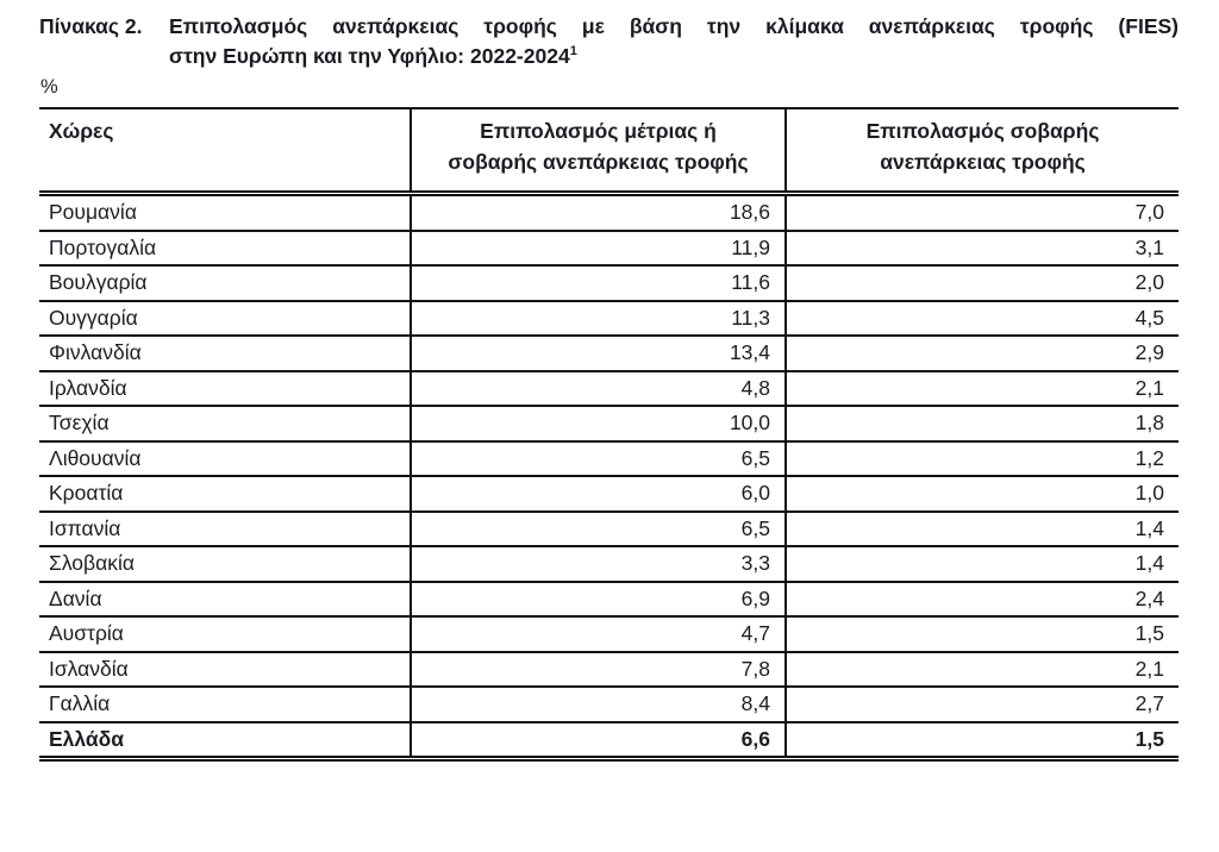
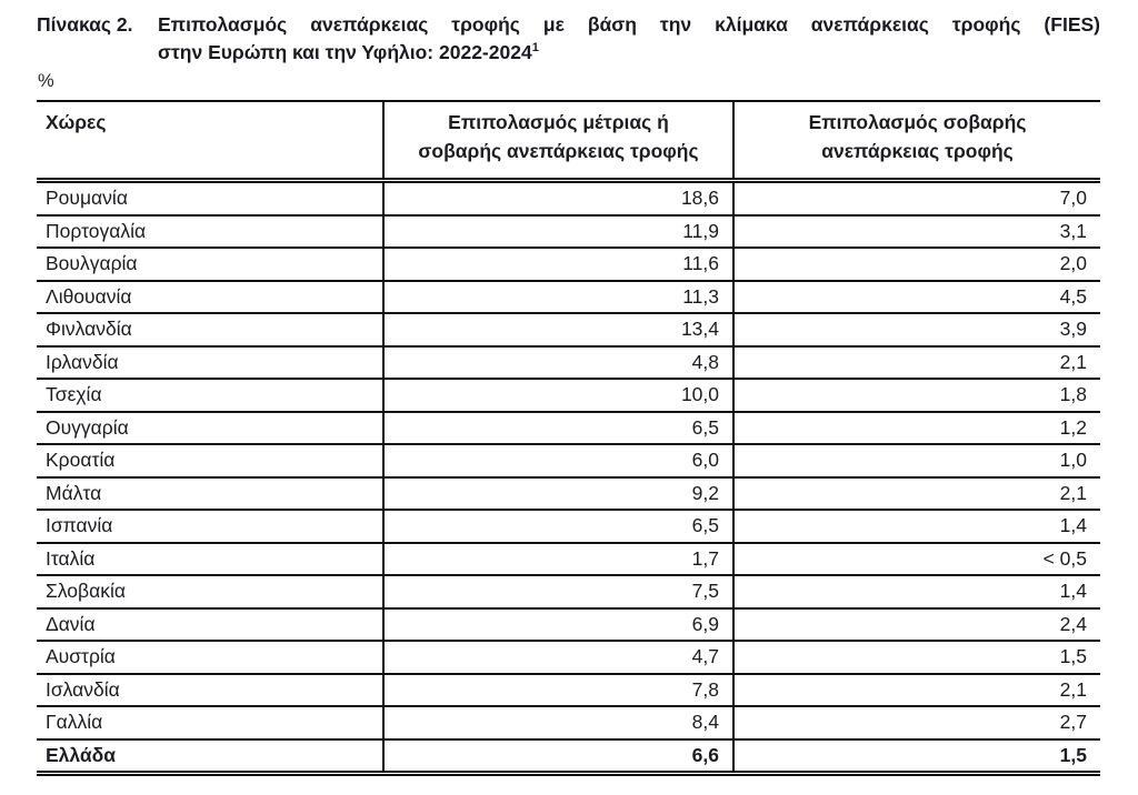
  Πίνακας 2.
  Επιπολασμός ανεπάρκειας τροφής με βάση την κλίμακα ανεπάρκειας τροφής (FIES)
  στην Ευρώπη και την Υφήλιο: 2022-20241
  %
  Χώρες	Επιπολασμός μέτριας ή σοβαρής ανεπάρκειας τροφής	Επιπολασμός σοβαρής ανεπάρκειας τροφής
  Ρουμανία	18,6	7,0
  Πορτογαλία	11,9	3,1
  Βουλγαρία	11,6	2,0
- Ουγγαρία	11,3	4,5
+ Λιθουανία	11,3	4,5
- Φινλανδία	13,4	2,9
+ Φινλανδία	13,4	3,9
  Ιρλανδία	4,8	2,1
  Τσεχία	10,0	1,8
- Λιθουανία	6,5	1,2
+ Ουγγαρία	6,5	1,2
  Κροατία	6,0	1,0
+ Μάλτα	9,2	2,1
  Ισπανία	6,5	1,4
+ Ιταλία	1,7	< 0,5
- Σλοβακία	3,3	1,4
+ Σλοβακία	7,5	1,4
  Δανία	6,9	2,4
  Αυστρία	4,7	1,5
  Ισλανδία	7,8	2,1
  Γαλλία	8,4	2,7
  Ελλάδα	6,6	1,5
